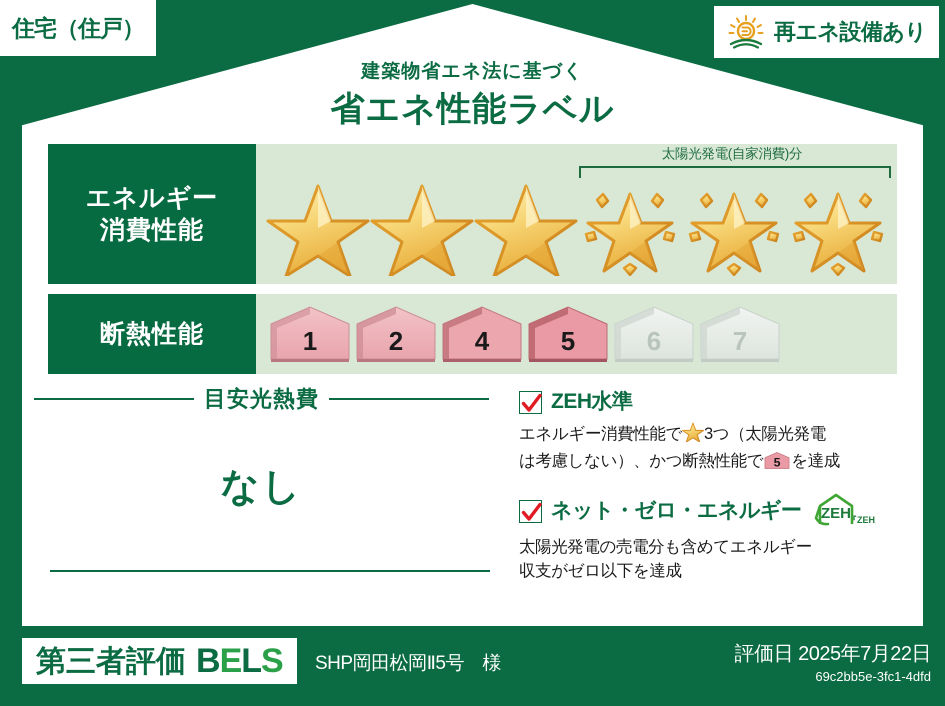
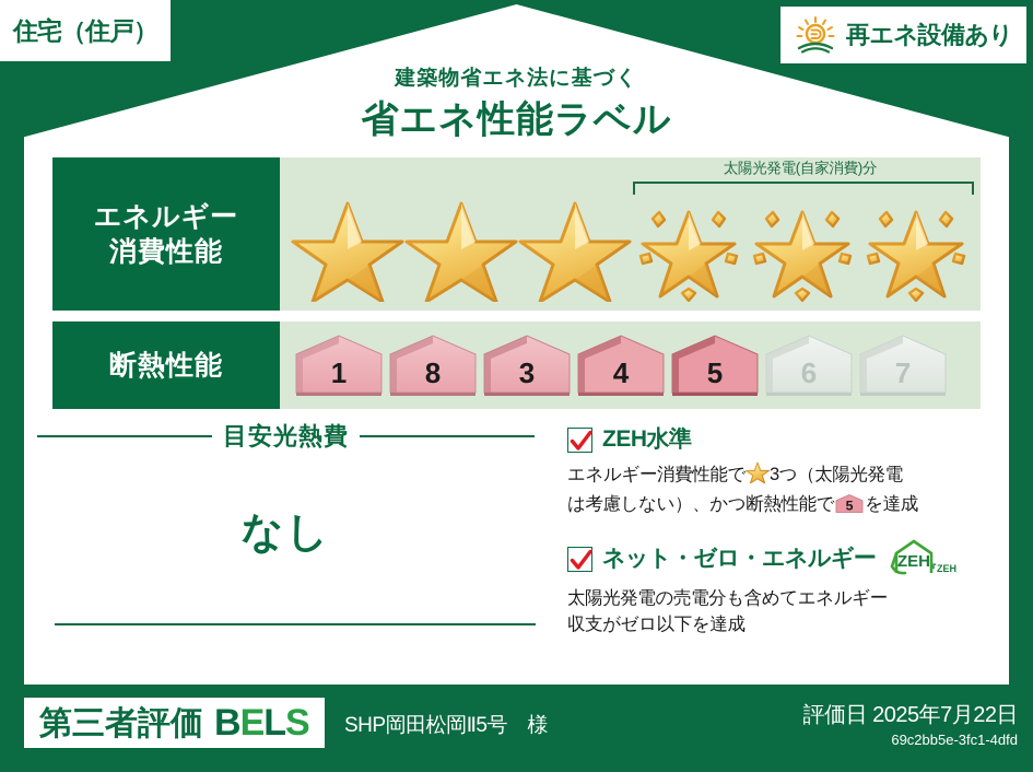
  住宅（住戸）
  再エネ設備あり
  建築物省エネ法に基づく
  省エネ性能ラベル
  エネルギー
  消費性能
  太陽光発電(自家消費)分
  断熱性能
  1
- 2
+ 8
+ 3
  4
  5
  6
  7
  目安光熱費
  なし
  ZEH水準
  エネルギー消費性能で 3つ（太陽光発電
  は考慮しない）、かつ断熱性能で
  5
  を達成
  ネット・ゼロ・エネルギー
  ZEH
  『ZEH
  太陽光発電の売電分も含めてエネルギー
  収支がゼロ以下を達成
  第三者評価
  BELS
  SHP岡田松岡Ⅱ5号 様
  評価日 2025年7月22日
  69c2bb5e-3fc1-4dfd
